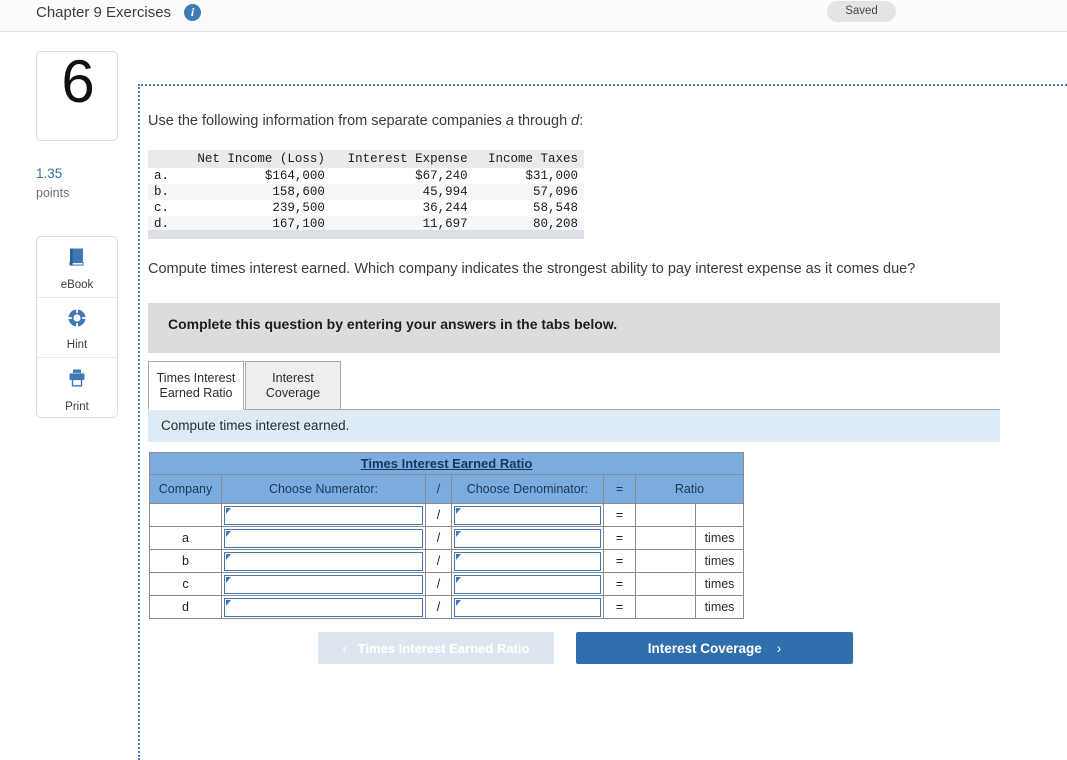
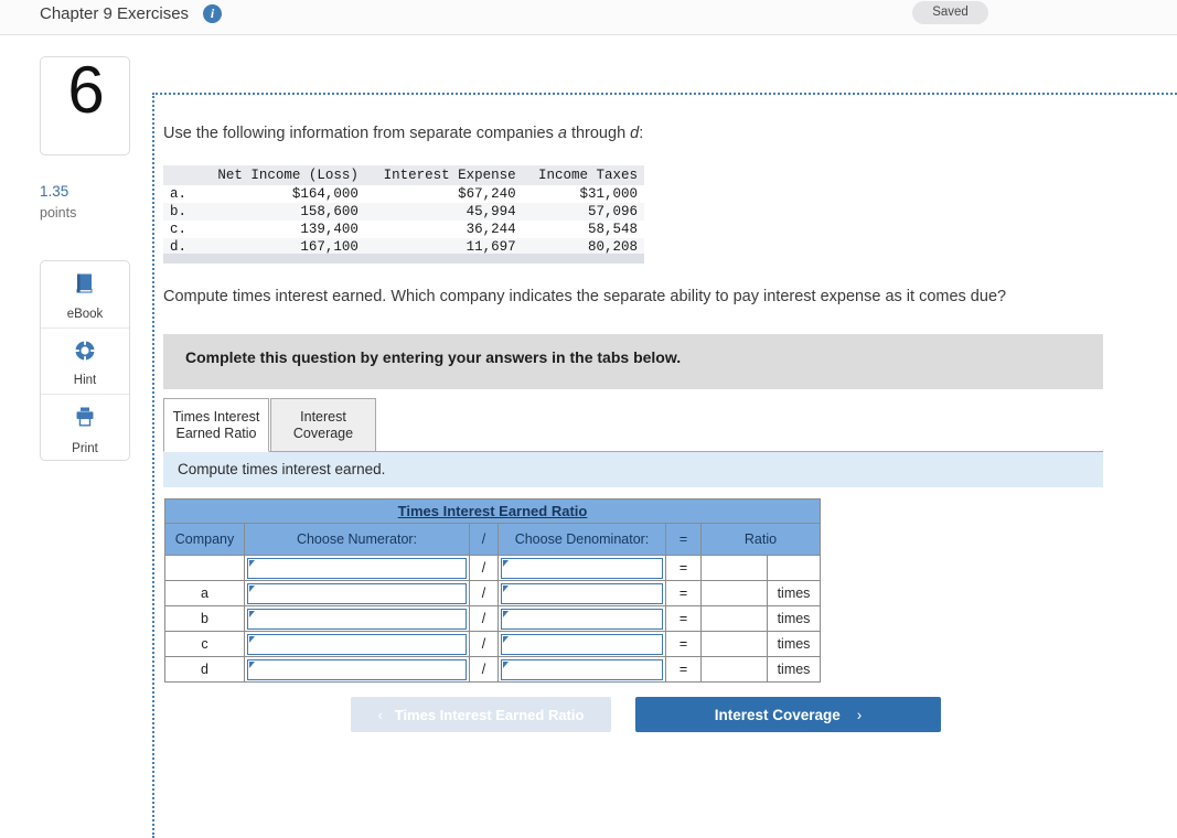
  Chapter 9 Exercises
  i
  Saved
  6
  1.35
  points
  eBook
  Hint
  Print
  Use the following information from separate companies a through d:
  	Net Income (Loss)	Interest Expense	Income Taxes
  a.	$164,000	$67,240	$31,000
  b.	158,600	45,994	57,096
- c.	239,500	36,244	58,548
+ c.	139,400	36,244	58,548
  d.	167,100	11,697	80,208
- Compute times interest earned. Which company indicates the strongest ability to pay interest expense as it comes due?
+ Compute times interest earned. Which company indicates the separate ability to pay interest expense as it comes due?
  Complete this question by entering your answers in the tabs below.
  Times Interest
  Earned Ratio
  Interest
  Coverage
  Compute times interest earned.
  Times Interest Earned Ratio
  Company	Choose Numerator:	/	Choose Denominator:	=	Ratio
  		/		=
  a		/		=		times
  b		/		=		times
  c		/		=		times
  d		/		=		times
  ‹ Times Interest Earned Ratio
  Interest Coverage ›
